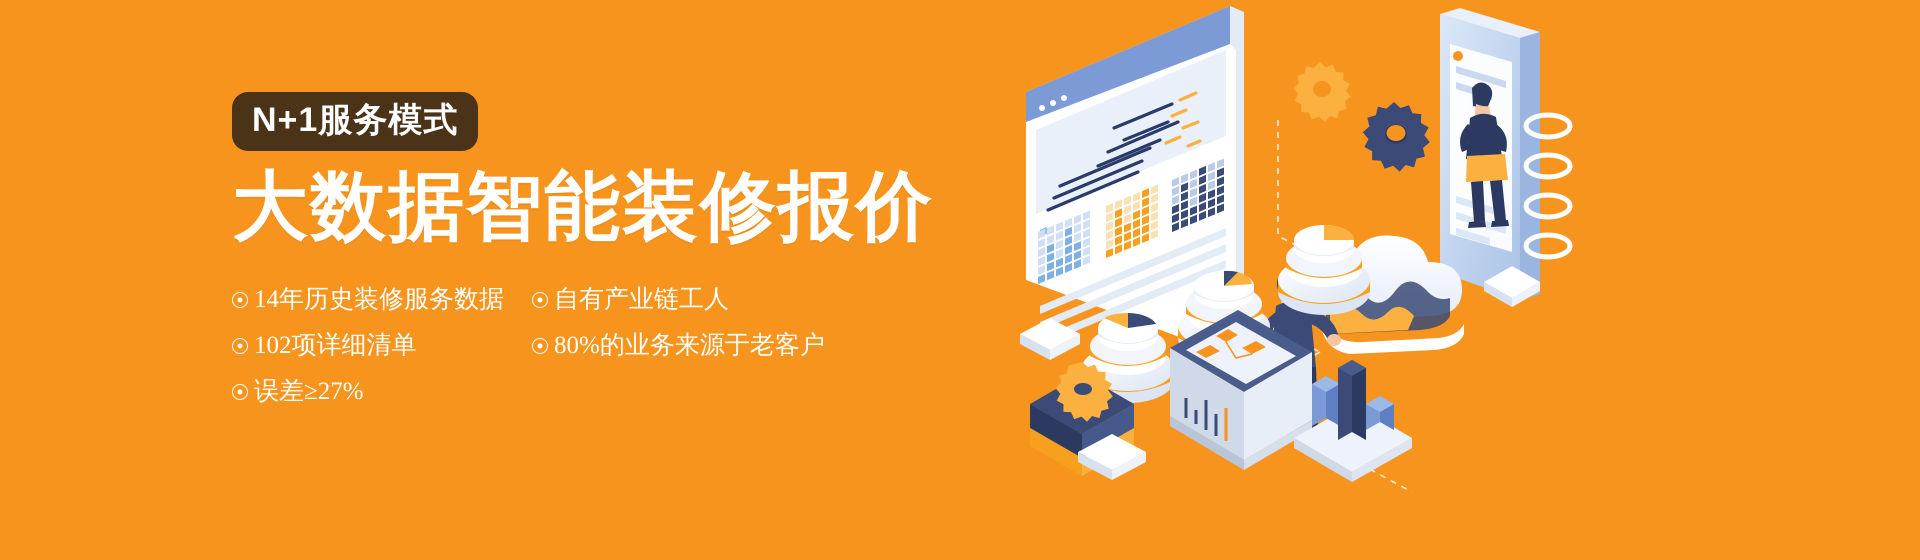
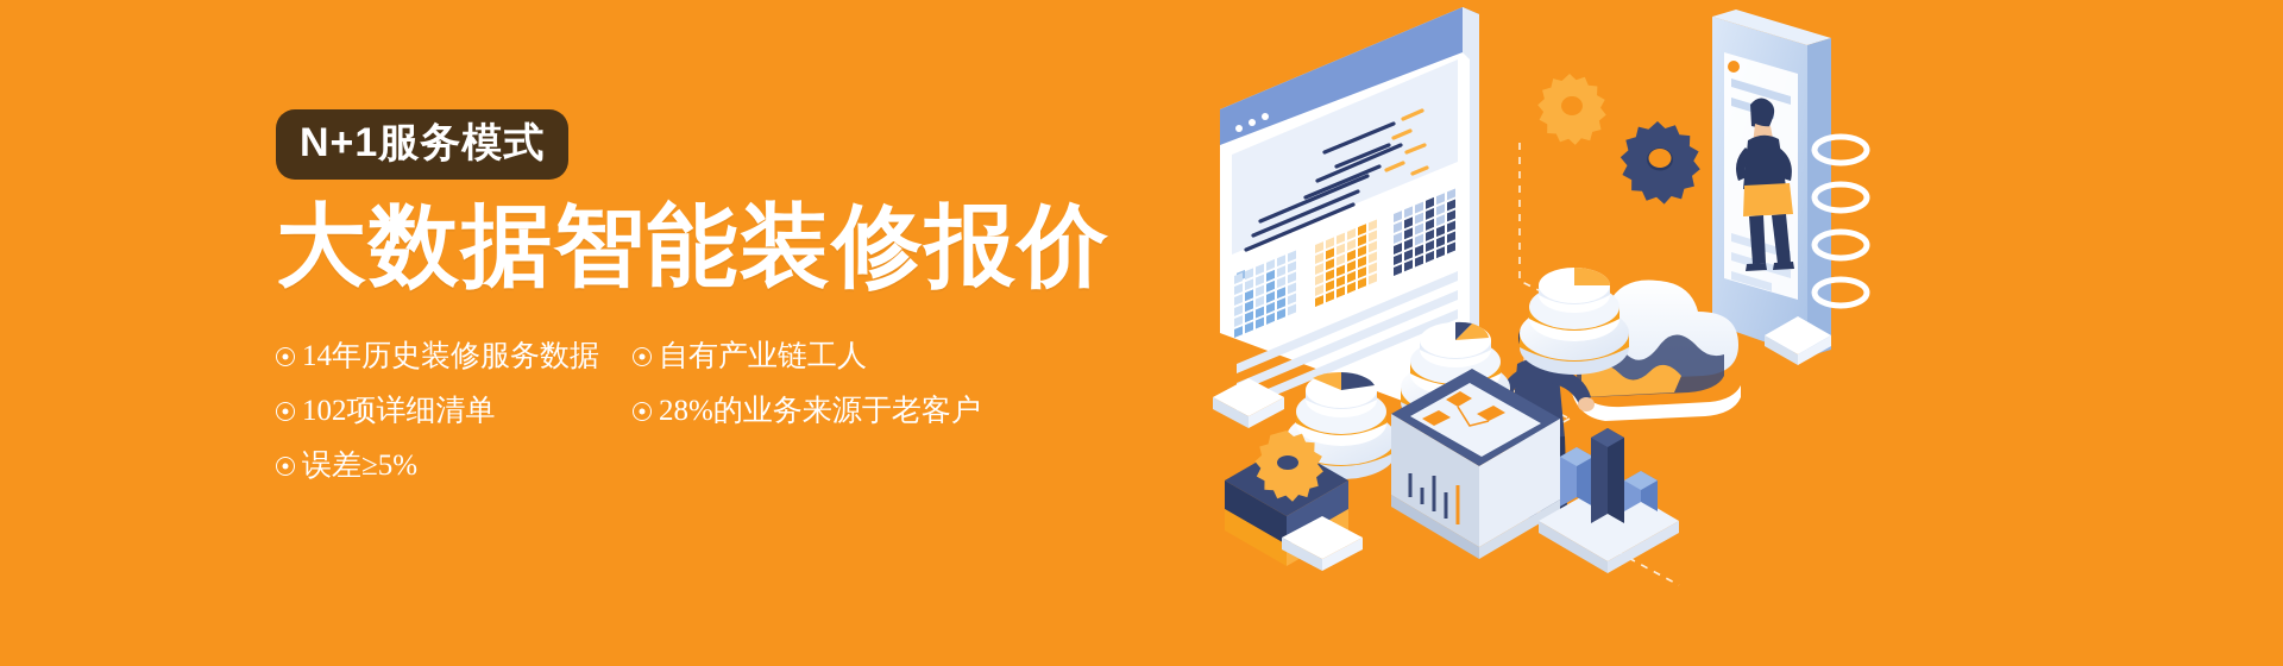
  N+1服务模式
  大数据智能装修报价
  14年历史装修服务数据
  102项详细清单
- 误差≥27%
+ 误差≥5%
  自有产业链工人
- 80%的业务来源于老客户
+ 28%的业务来源于老客户
